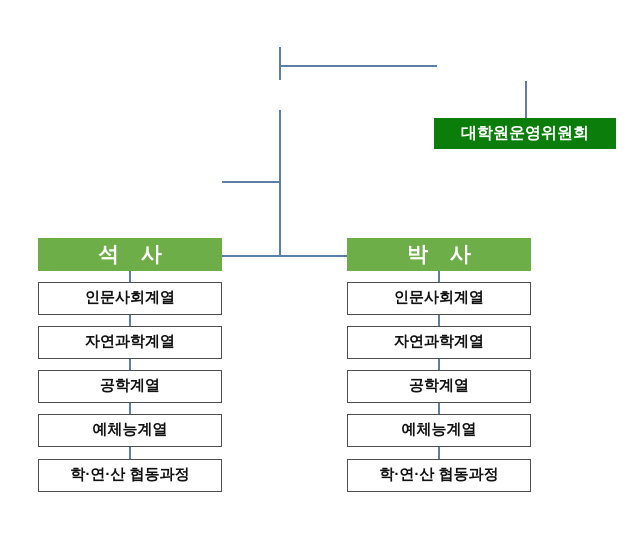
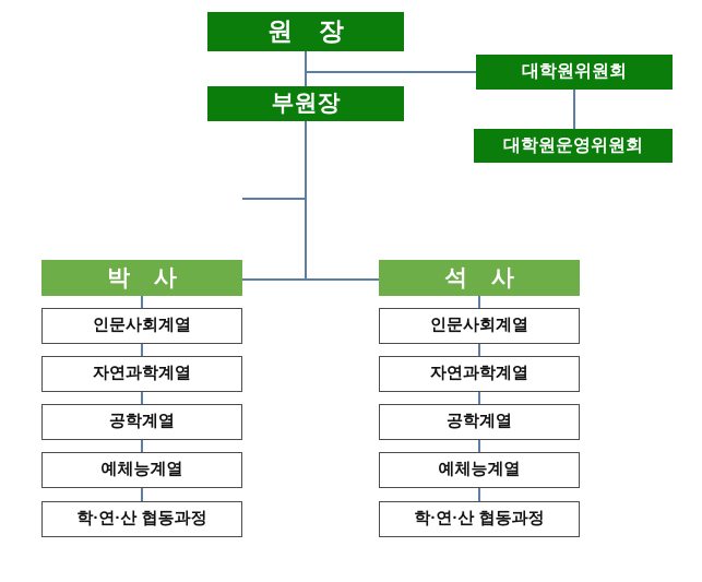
+ 원 장
+ 부원장
+ 대학원위원회
  대학원운영위원회
- 석 사
+ 박 사
  인문사회계열
  자연과학계열
  공학계열
  예체능계열
  학·연·산 협동과정
- 박 사
+ 석 사
  인문사회계열
  자연과학계열
  공학계열
  예체능계열
  학·연·산 협동과정
